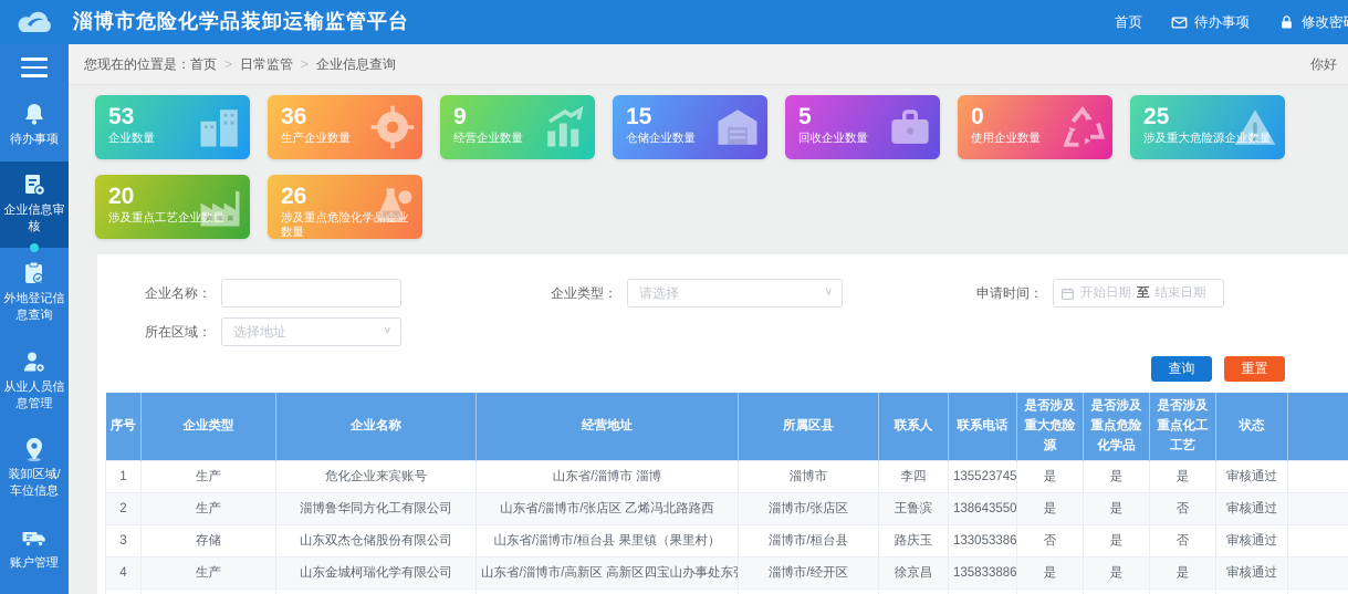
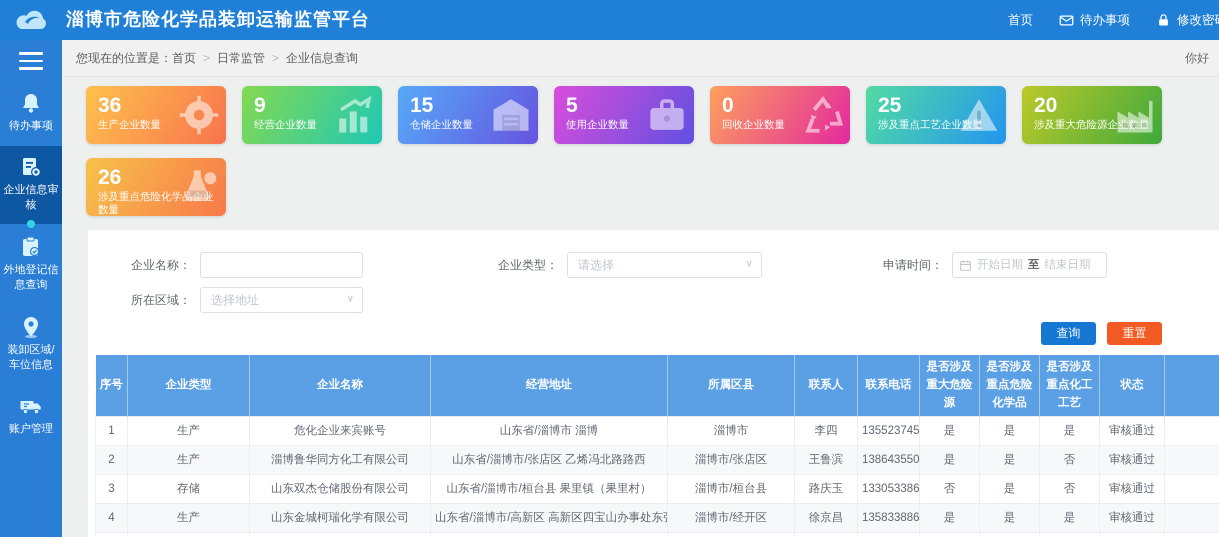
  淄博市危险化学品装卸运输监管平台
  首页
  待办事项
  修改密
  待办事项
  企业信息审核
  外地登记信息查询
- 从业人员信息管理
  装卸区域/车位信息
  账户管理
  您现在的位置是：
  首页
  >
  日常监管
  >
  企业信息查询
  你好
- 53
- 企业数量
  36
  生产企业数量
  9
  经营企业数量
  15
  仓储企业数量
  5
- 回收企业数量
+ 使用企业数量
  0
- 使用企业数量
+ 回收企业数量
  25
- 涉及重大危险源企业数量
+ 涉及重点工艺企业数量
  20
- 涉及重点工艺企业数量
+ 涉及重大危险源企业数量
  26
  涉及重点危险化学品企业数量
  企业名称：
  企业类型：
  请选择
  ∨
  申请时间：
  开始日期
  至
  结束日期
  所在区域：
  选择地址
  ∨
  查询
  重置
  序号	企业类型	企业名称	经营地址	所属区县	联系人	联系电话	是否涉及重大危险源	是否涉及重点危险化学品	是否涉及重点化工工艺	状态
  1	生产	危化企业来宾账号	山东省/淄博市 淄博	淄博市	李四	135523745	是	是	是	审核通过
  2	生产	淄博鲁华同方化工有限公司	山东省/淄博市/张店区 乙烯冯北路路西	淄博市/张店区	王鲁滨	138643550	是	是	否	审核通过
  3	存储	山东双杰仓储股份有限公司	山东省/淄博市/桓台县 果里镇（果里村）	淄博市/桓台县	路庆玉	133053386	否	是	否	审核通过
  4	生产	山东金城柯瑞化学有限公司	山东省/淄博市/高新区 高新区四宝山办事处东	淄博市/经开区	徐京昌	135833886	是	是	是	审核通过
